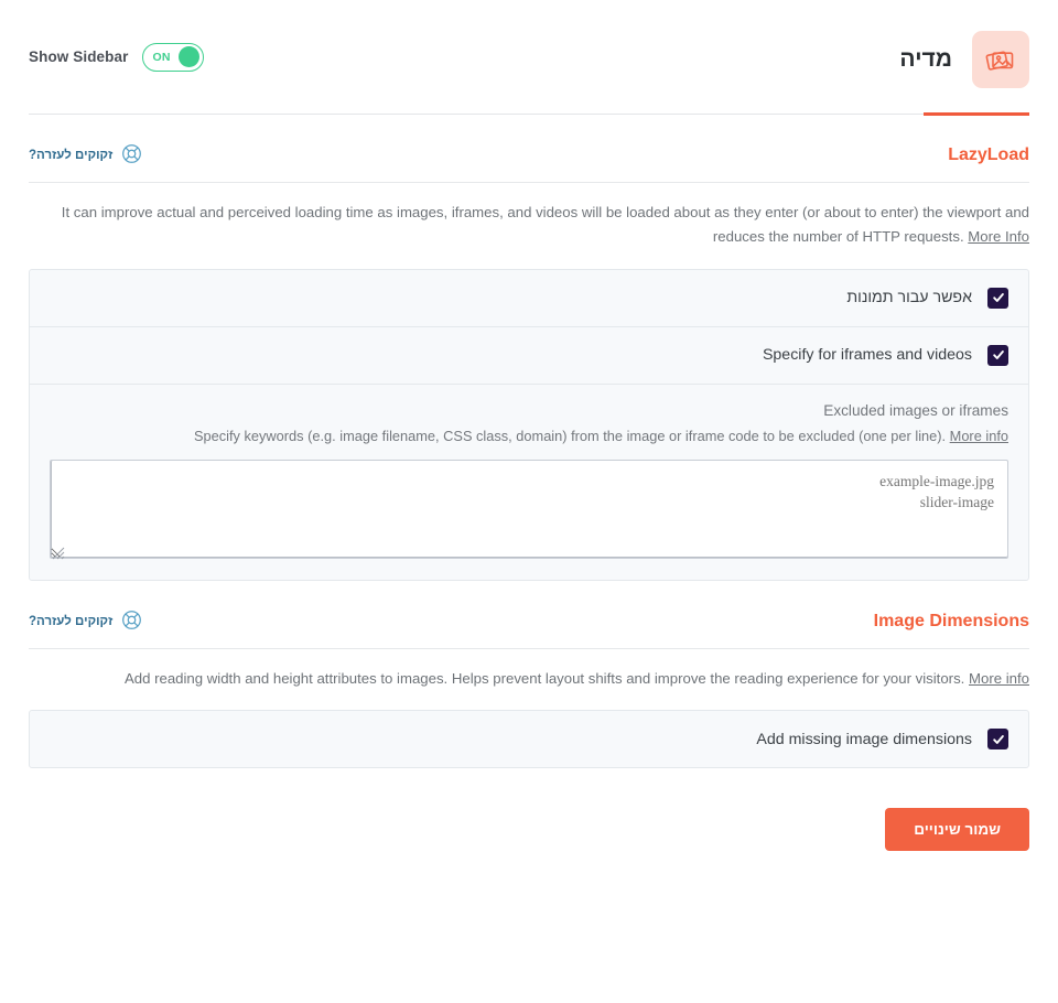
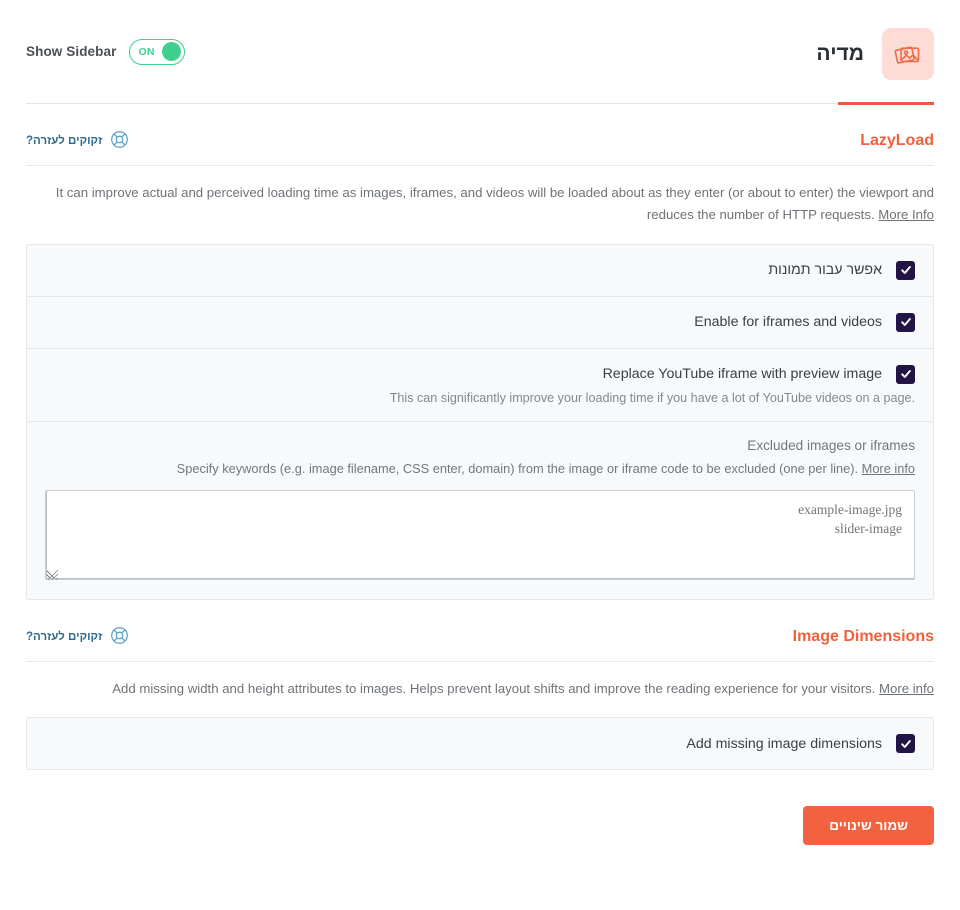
  Show Sidebar
  ON
  מדיה
  זקוקים לעזרה?
  LazyLoad
  It can improve actual and perceived loading time as images, iframes, and videos will be loaded about as they enter (or about to enter) the viewport and reduces the number of HTTP requests. More Info
  אפשר עבור תמונות
- Specify for iframes and videos
+ Enable for iframes and videos
+ Replace YouTube iframe with preview image
+ .This can significantly improve your loading time if you have a lot of YouTube videos on a page
  Excluded images or iframes
- Specify keywords (e.g. image filename, CSS class, domain) from the image or iframe code to be excluded (one per line). More info
+ Specify keywords (e.g. image filename, CSS enter, domain) from the image or iframe code to be excluded (one per line). More info
  זקוקים לעזרה?
  Image Dimensions
- Add reading width and height attributes to images. Helps prevent layout shifts and improve the reading experience for your visitors. More info
+ Add missing width and height attributes to images. Helps prevent layout shifts and improve the reading experience for your visitors. More info
  Add missing image dimensions
  שמור שינויים
